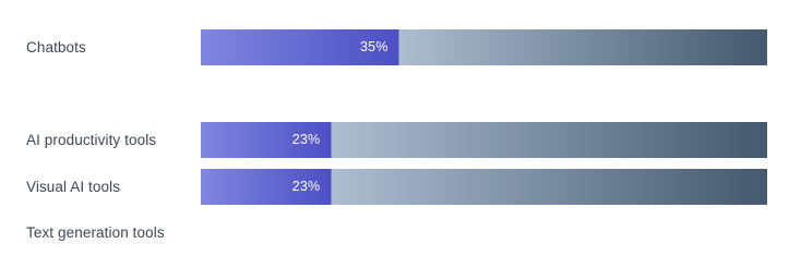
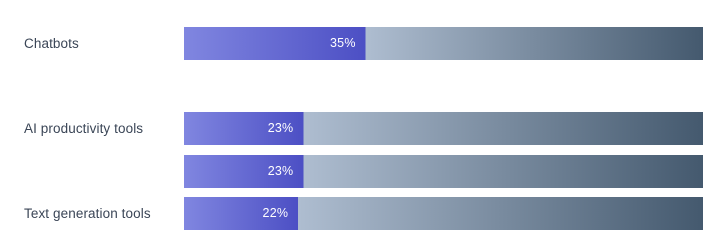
  Chatbots
  35%
  AI productivity tools
  23%
- Visual AI tools
  23%
  Text generation tools
+ 22%
